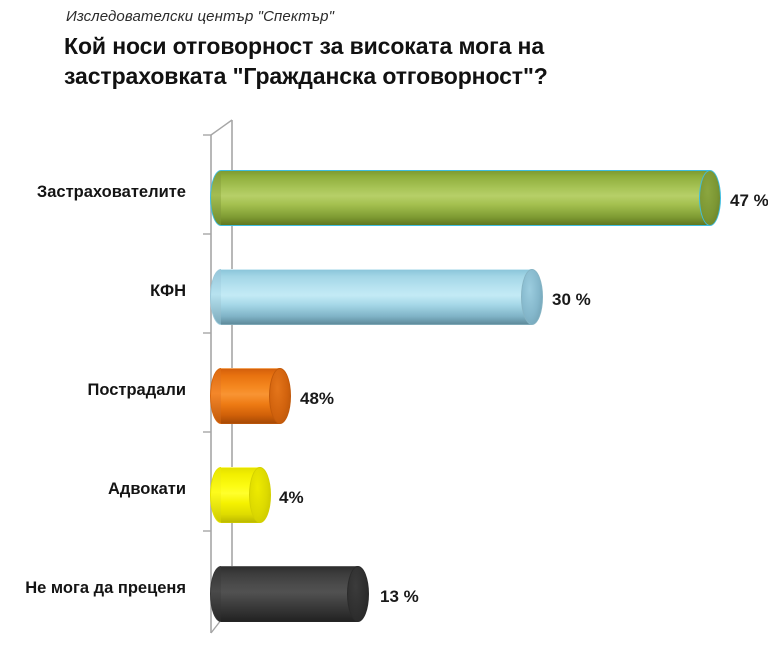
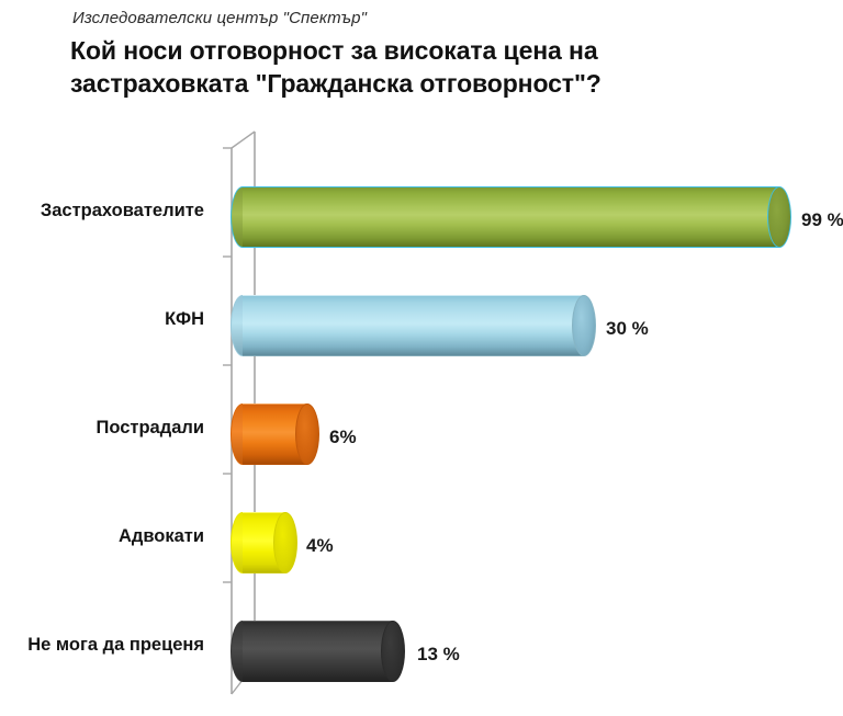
  Изследователски център "Спектър"
- Кой носи отговорност за високата мога на
+ Кой носи отговорност за високата цена на
  застраховката "Гражданска отговорност"?
  Застрахователите
- 47 %
+ 99 %
  КФН
  30 %
  Пострадали
- 48%
+ 6%
  Адвокати
  4%
  Не мога да преценя
  13 %
